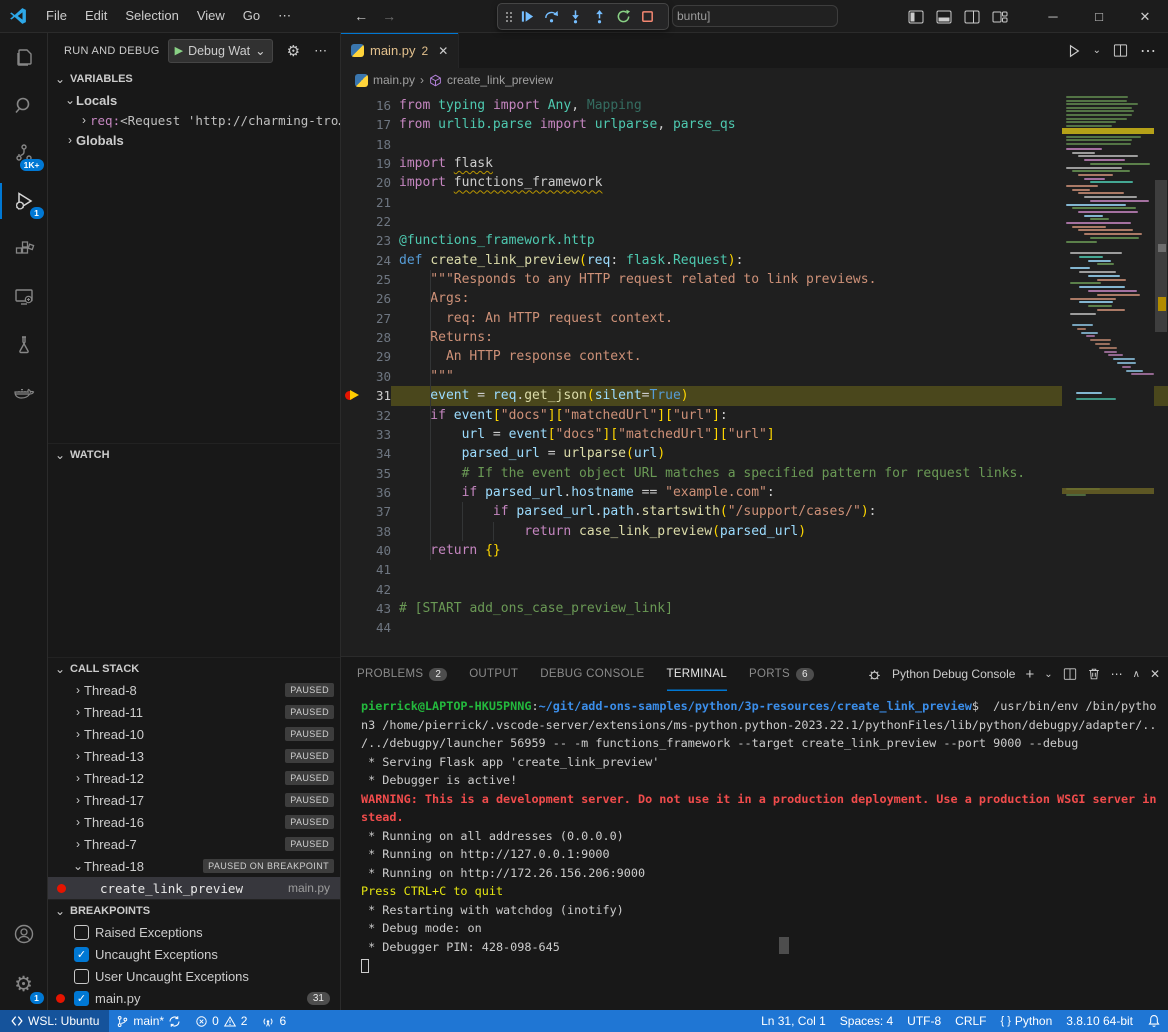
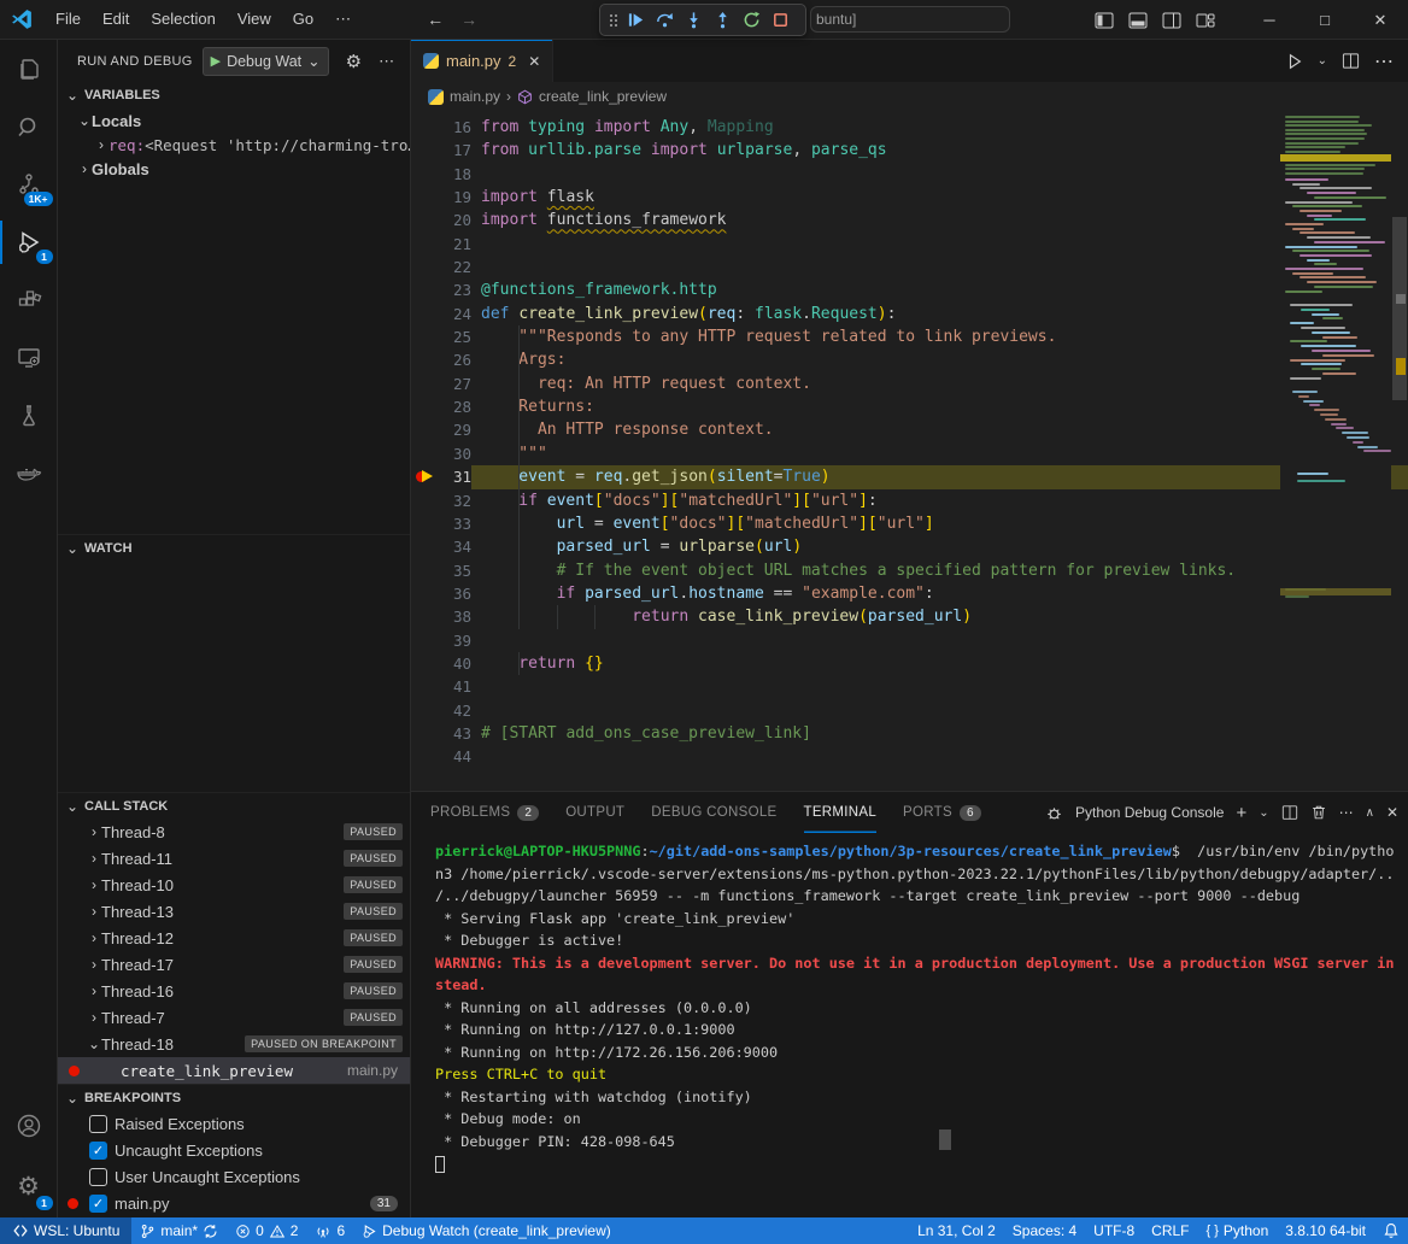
  File Edit Selection View Go ⋯
  ←
  →
  buntu]
  ─
  □
  ✕
  1K+
  1
  ⚙
  1
  RUN AND DEBUG
  ▶
  Debug Wat
  ⌄
  ⚙
  ⋯
  ⌄
  VARIABLES
  ⌄
  Locals
  ›
  req:
  <Request 'http://charming-tro
  ›
  Globals
  ⌄
  WATCH
  ⌄
  CALL STACK
  ›
  Thread-8
  PAUSED
  ›
  Thread-11
  PAUSED
  ›
  Thread-10
  PAUSED
  ›
  Thread-13
  PAUSED
  ›
  Thread-12
  PAUSED
  ›
  Thread-17
  PAUSED
  ›
  Thread-16
  PAUSED
  ›
  Thread-7
  PAUSED
  ⌄
  Thread-18
  PAUSED ON BREAKPOINT
  create_link_preview
  main.py
  ⌄
  BREAKPOINTS
  Raised Exceptions
  ✓
  Uncaught Exceptions
  User Uncaught Exceptions
  ✓
  main.py
  31
  main.py
  2
  ✕
  ⌄
  ⋯
  main.py
  ›
  create_link_preview
  16
  from typing import Any, Mapping
  17
  from urllib.parse import urlparse, parse_qs
  18
  19
  import flask
  20
  import functions_framework
  21
  22
  23
  @functions_framework.http
  24
  def create_link_preview(req: flask.Request):
  25
  """Responds to any HTTP request related to link previews.
  26
  Args:
  27
  req: An HTTP request context.
  28
  Returns:
  29
  An HTTP response context.
  30
  """
  31
  event = req.get_json(silent=True)
  32
  if event["docs"]["matchedUrl"]["url"]:
  33
  url = event["docs"]["matchedUrl"]["url"]
  34
  parsed_url = urlparse(url)
  35
- # If the event object URL matches a specified pattern for request links.
+ # If the event object URL matches a specified pattern for preview links.
  36
  if parsed_url.hostname == "example.com":
- 37
- if parsed_url.path.startswith("/support/cases/"):
  38
  return case_link_preview(parsed_url)
+ 39
  40
  return {}
  41
  42
  43
  # [START add_ons_case_preview_link]
  44
  PROBLEMS
  2
  OUTPUT
  DEBUG CONSOLE
  TERMINAL
  PORTS
  6
  Python Debug Console
  +
  ⌄
  ⋯
  ∧
  ✕
  pierrick@LAPTOP-HKU5PNNG:~/git/add-ons-samples/python/3p-resources/create_link_preview$ /usr/bin/env /bin/pytho
  n3 /home/pierrick/.vscode-server/extensions/ms-python.python-2023.22.1/pythonFiles/lib/python/debugpy/adapter/..
  /../debugpy/launcher 56959 -- -m functions_framework --target create_link_preview --port 9000 --debug
  * Serving Flask app 'create_link_preview'
  * Debugger is active!
  WARNING: This is a development server. Do not use it in a production deployment. Use a production WSGI server in
  stead.
  * Running on all addresses (0.0.0.0)
  * Running on http://127.0.0.1:9000
  * Running on http://172.26.156.206:9000
  Press CTRL+C to quit
  * Restarting with watchdog (inotify)
  * Debug mode: on
  * Debugger PIN: 428-098-645
  WSL: Ubuntu
  main*
  0
  2
  6
+ Debug Watch (create_link_preview)
- Ln 31, Col 1
+ Ln 31, Col 2
  Spaces: 4
  UTF-8
  CRLF
  { }
  Python
  3.8.10 64-bit
